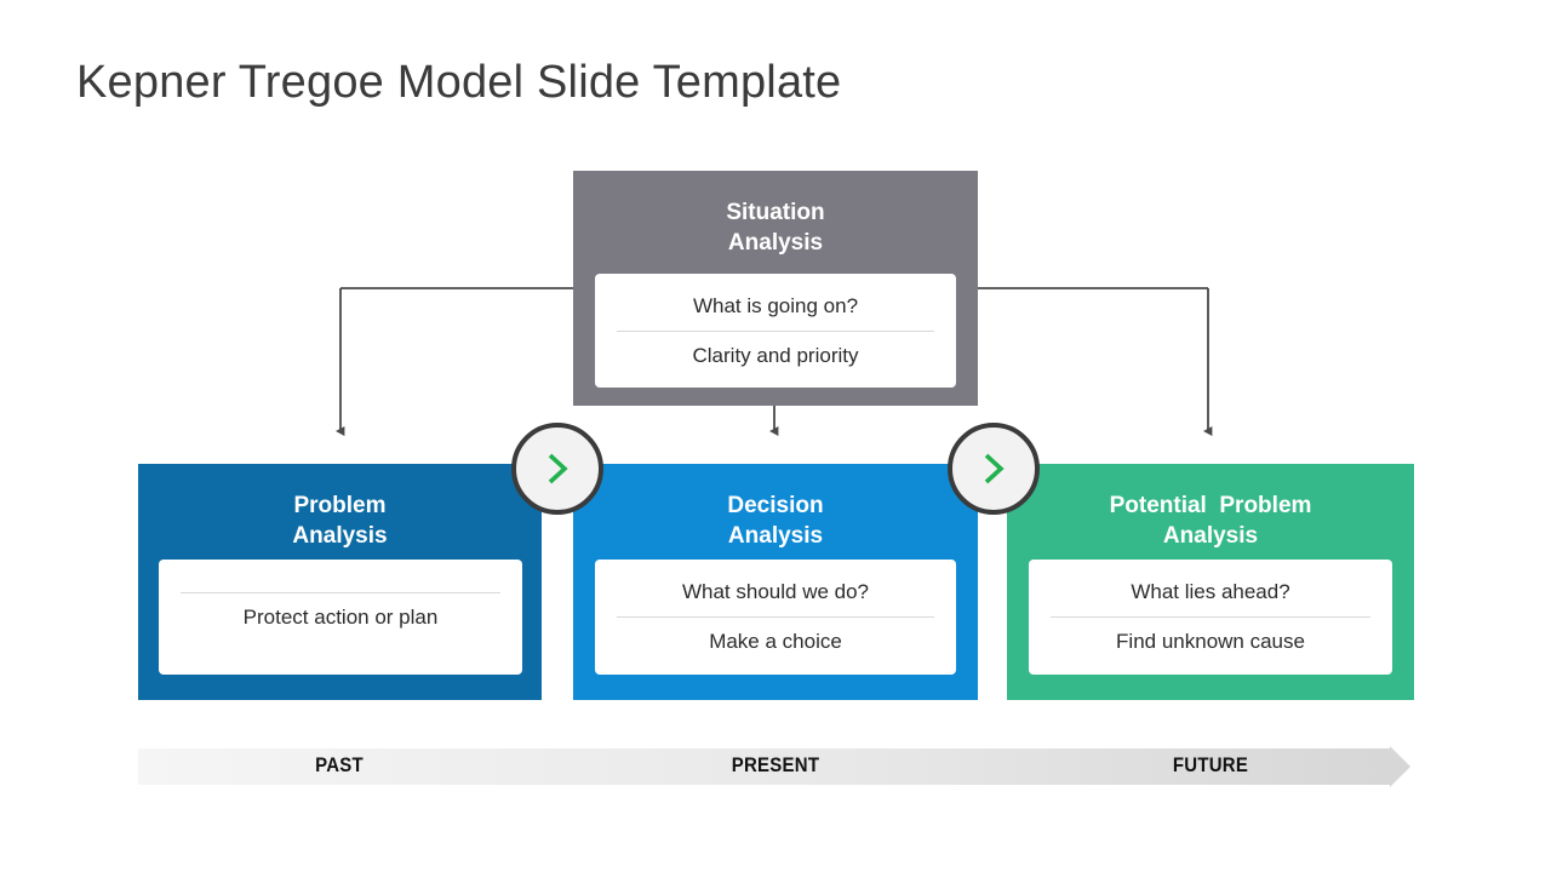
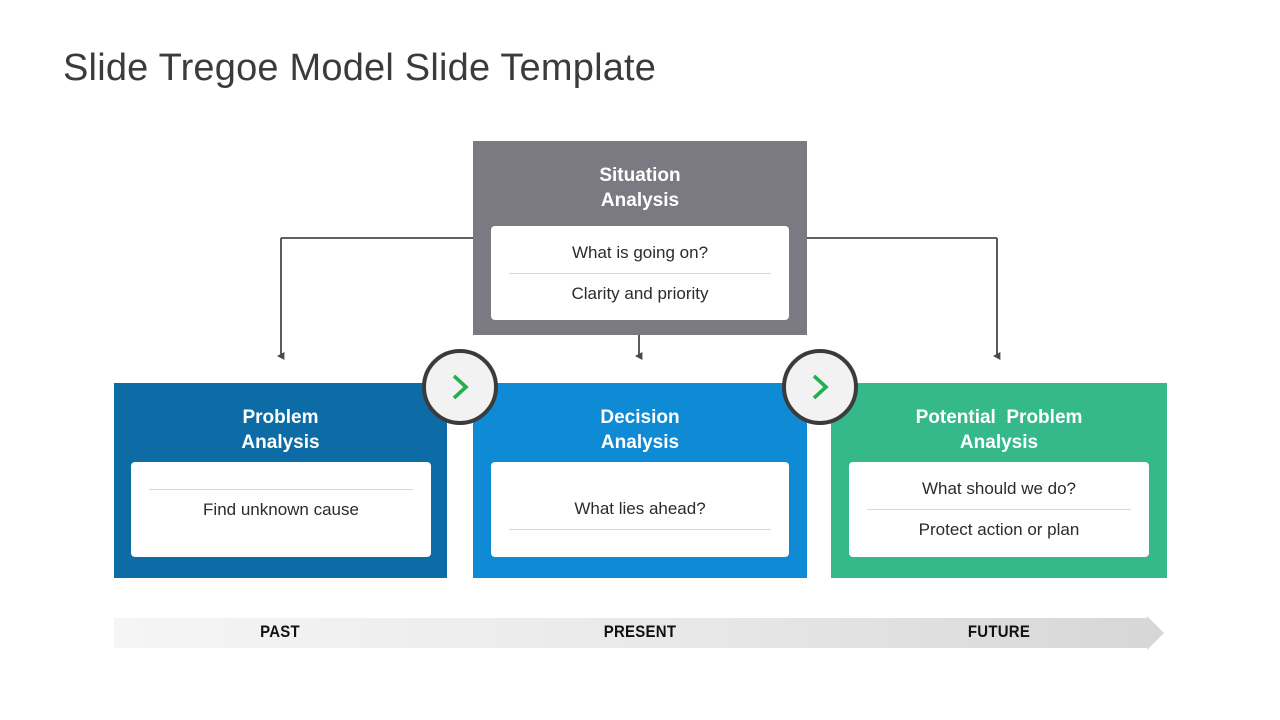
- Kepner Tregoe Model Slide Template
+ Slide Tregoe Model Slide Template
  Situation
  Analysis
  What is going on?
  Clarity and priority
  Problem
  Analysis
- Protect action or plan
+ Find unknown cause
  Decision
  Analysis
- What should we do?
+ What lies ahead?
- Make a choice
  Potential Problem
  Analysis
- What lies ahead?
+ What should we do?
- Find unknown cause
+ Protect action or plan
  PAST
  PRESENT
  FUTURE
